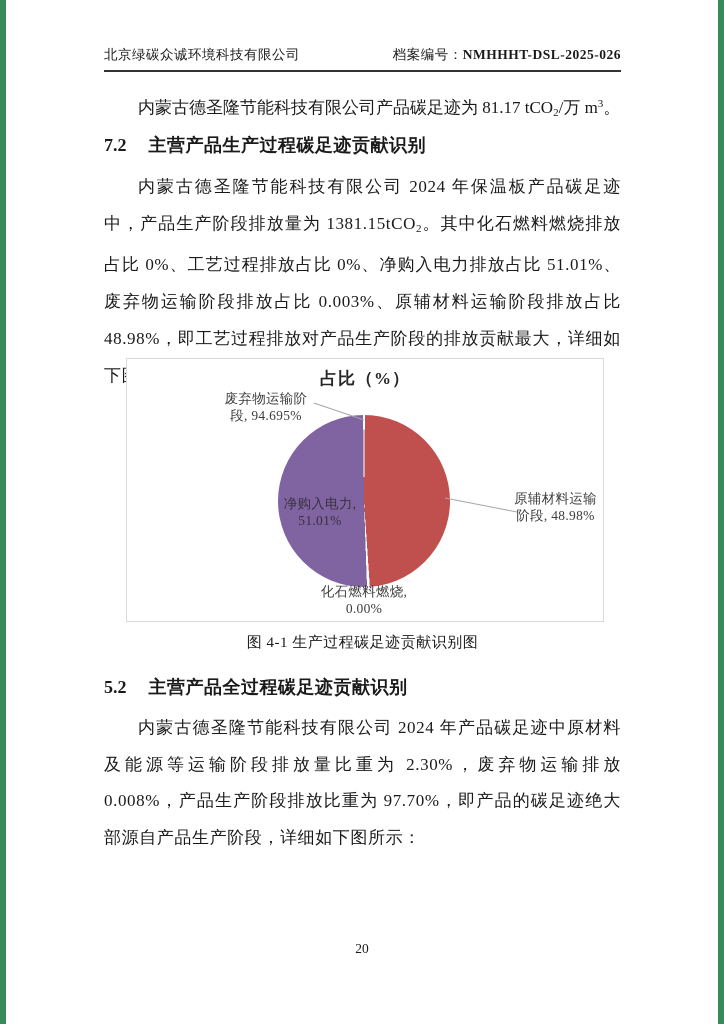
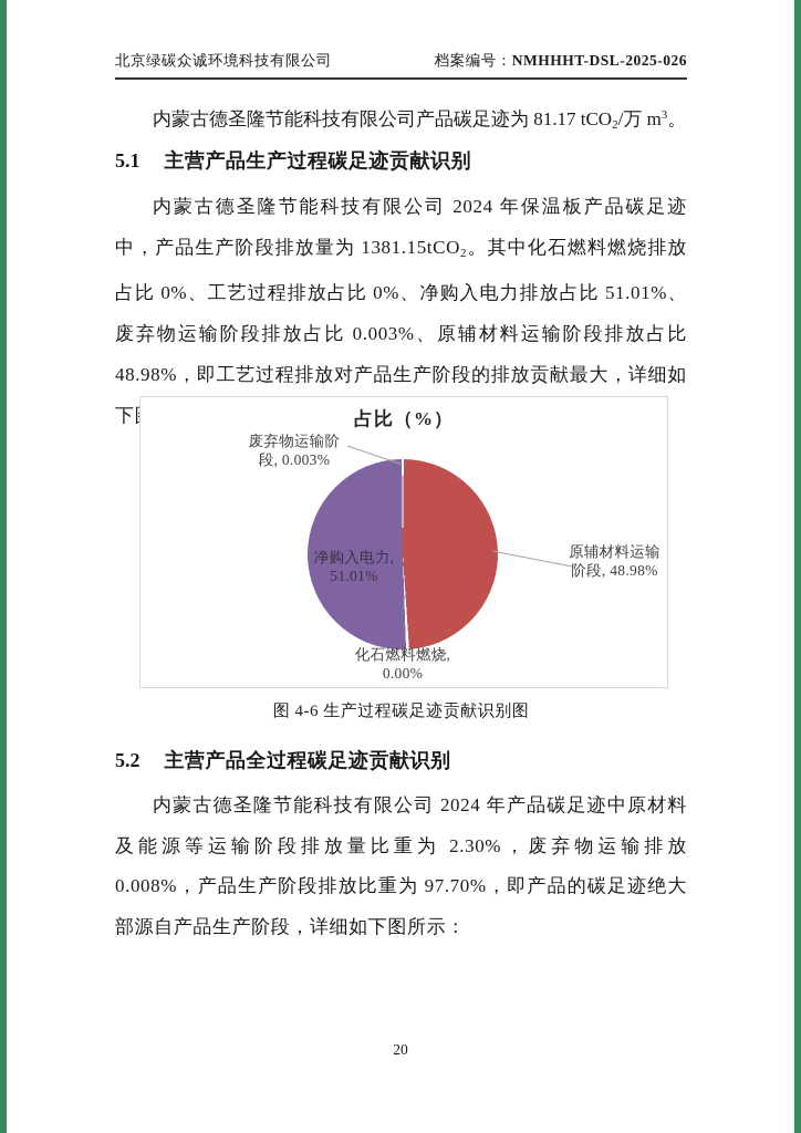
  北京绿碳众诚环境科技有限公司
  档案编号：NMHHHT-DSL-2025-026
  内蒙古德圣隆节能科技有限公司产品碳足迹为 81.17 tCO2/万 m3。
- 7.2 主营产品生产过程碳足迹贡献识别
+ 5.1 主营产品生产过程碳足迹贡献识别
  内蒙古德圣隆节能科技有限公司 2024 年保温板产品碳足迹中，产品生产阶段排放量为 1381.15tCO2。其中化石燃料燃烧排放占比 0%、工艺过程排放占比 0%、净购入电力排放占比 51.01%、废弃物运输阶段排放占比 0.003%、原辅材料运输阶段排放占比 48.98%，即工艺过程排放对产品生产阶段的排放贡献最大，详细如下
  占比（%）
  废弃物运输阶
- 段, 94.695%
+ 段, 0.003%
  净购入电力,
  51.01%
  原辅材料运输
  阶段, 48.98%
  化石燃料燃烧,
  0.00%
- 图 4-1 生产过程碳足迹贡献识别图
+ 图 4-6 生产过程碳足迹贡献识别图
  5.2 主营产品全过程碳足迹贡献识别
  内蒙古德圣隆节能科技有限公司 2024 年产品碳足迹中原材料及能源等运输阶段排放量比重为 2.30%，废弃物运输排放 0.008%，产品生产阶段排放比重为 97.70%，即产品的碳足迹绝大部源自产品生产阶段，详细如下图所示：
  20
